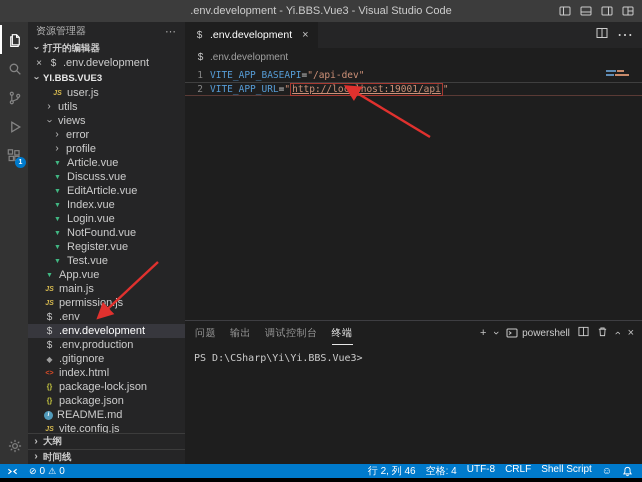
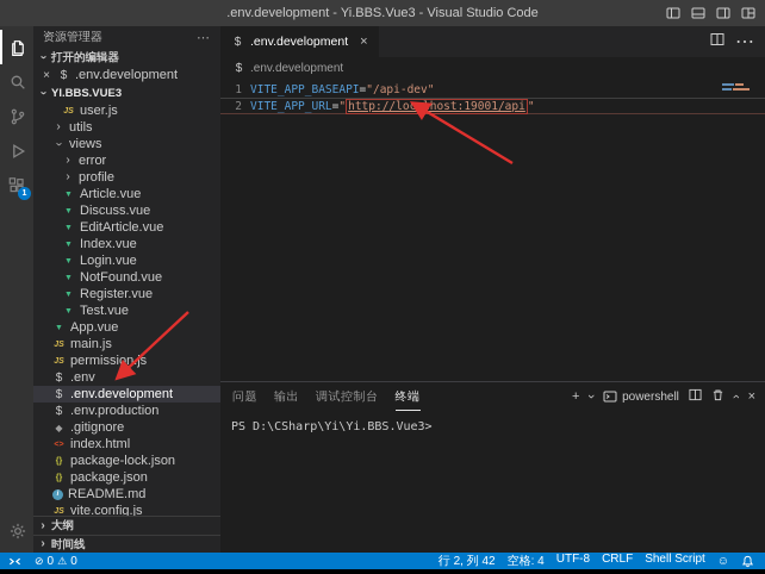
  .env.development - Yi.BBS.Vue3 - Visual Studio Code
  资源管理器
  ⋯
  打开的编辑器
  ×
  $
  .env.development
  YI.BBS.VUE3
  user.js
  ›
  utils
  views
  ›
  error
  ›
  profile
  Article.vue
  Discuss.vue
  EditArticle.vue
  Index.vue
  Login.vue
  NotFound.vue
  Register.vue
  Test.vue
  App.vue
  main.js
  permissionjs
  $
  .env
  $
  .env.development
  $
  .env.production
  ◆
  .gitignore
  index.html
  package-lock.json
  package.json
  README.md
  vite.config.js
  ›
  大纲
  ›
  时间线
  $
  .env.development
  ×
  ⋯
  $
  .env.development
  1
  VITE_APP_BASEAPI="/api-dev"
  2
  VITE_APP_URL=" http://loclhost:19001/api "
  问题
  输出
  调试控制台
  终端
  +
  powershell
  ×
  PS D:\CSharp\Yi\Yi.BBS.Vue3>
  ⊘
  0
  ⚠
  0
- 行 2, 列 46
+ 行 2, 列 42
  空格: 4
  UTF-8
  CRLF
  Shell Script
  ☺
